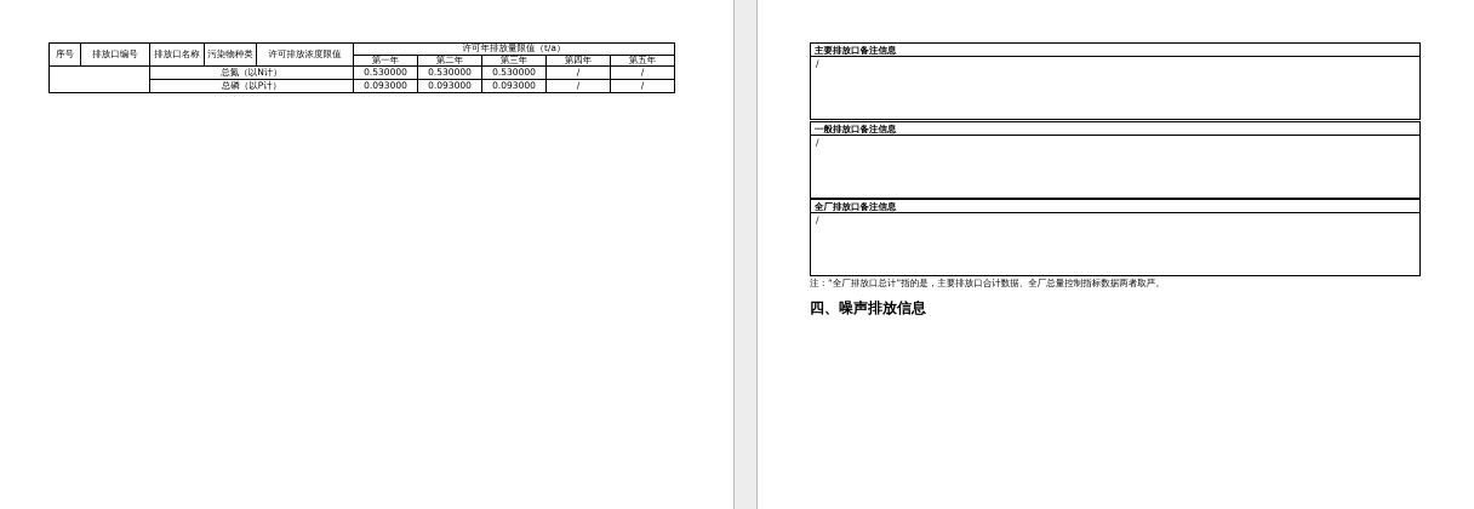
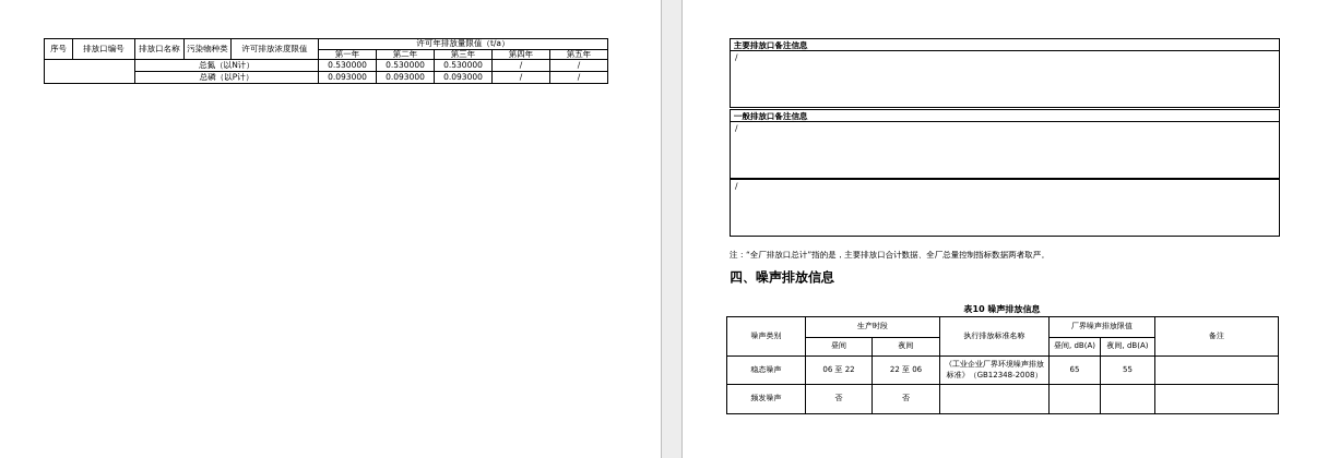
  序号	排放口编号	排放口名称	污染物种类	许可排放浓度限值	许可年排放量限值（t/a）
  第一年	第二年	第三年	第四年	第五年
  	总氮（以N计）	0.530000	0.530000	0.530000	/	/
  总磷（以P计）	0.093000	0.093000	0.093000	/	/
  主要排放口备注信息
  /
  一般排放口备注信息
  /
- 全厂排放口备注信息
  /
  注：“全厂排放口总计”指的是，主要排放口合计数据、全厂总量控制指标数据两者取严。
  四、噪声排放信息
+ 表10 噪声排放信息
+ 噪声类别	生产时段	执行排放标准名称	厂界噪声排放限值	备注
+ 昼间	夜间	昼间, dB(A)	夜间, dB(A)
+ 稳态噪声	06 至 22	22 至 06	《工业企业厂界环境噪声排放标准》（GB12348-2008）	65	55
+ 频发噪声	否	否
